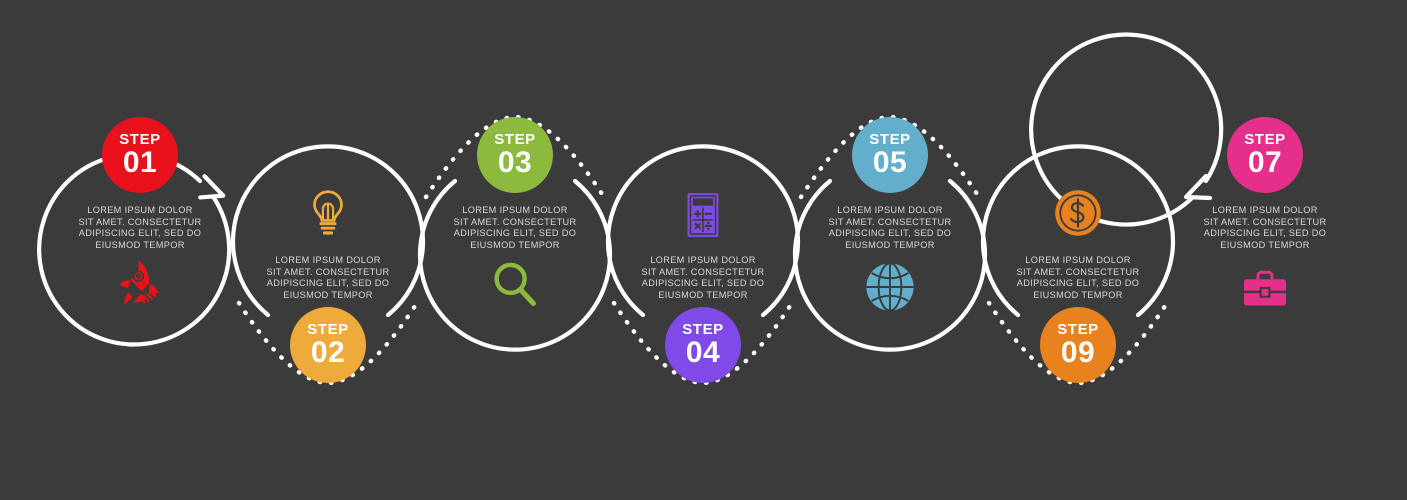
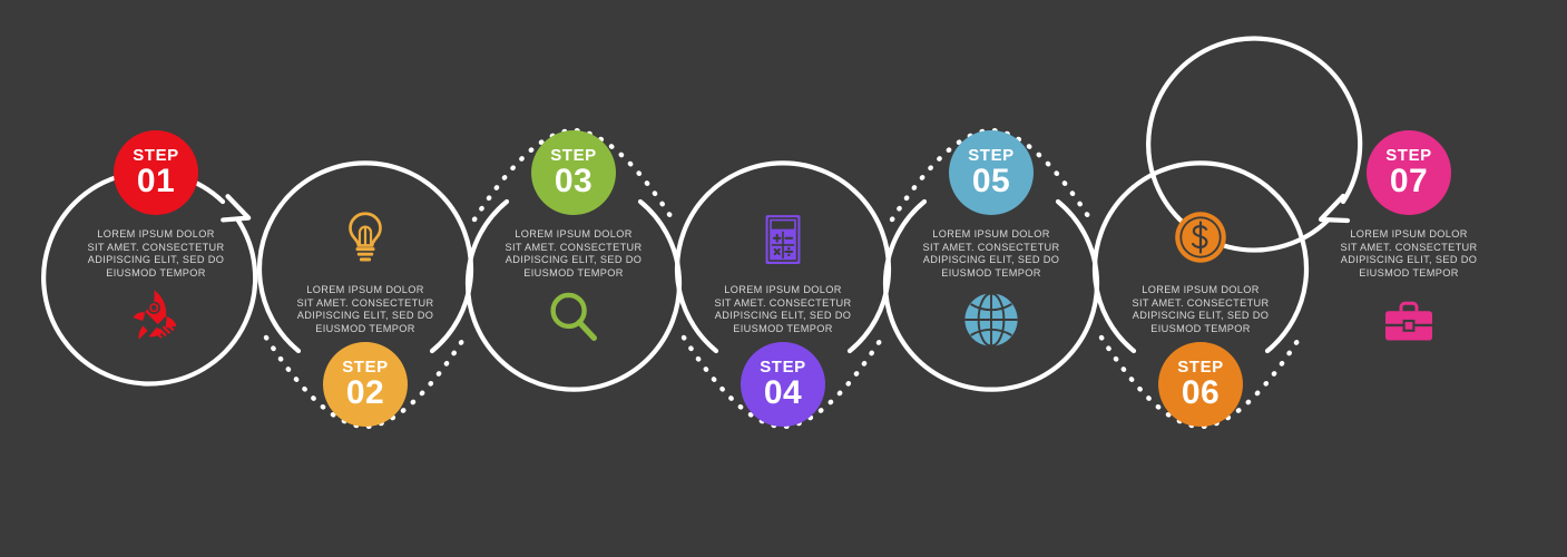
  STEP
  01
  LOREM IPSUM DOLOR
  SIT AMET. CONSECTETUR
  ADIPISCING ELIT, SED DO
  EIUSMOD TEMPOR
  STEP
  02
  LOREM IPSUM DOLOR
  SIT AMET. CONSECTETUR
  ADIPISCING ELIT, SED DO
  EIUSMOD TEMPOR
  STEP
  03
  LOREM IPSUM DOLOR
  SIT AMET. CONSECTETUR
  ADIPISCING ELIT, SED DO
  EIUSMOD TEMPOR
  STEP
  04
  LOREM IPSUM DOLOR
  SIT AMET. CONSECTETUR
  ADIPISCING ELIT, SED DO
  EIUSMOD TEMPOR
  STEP
  05
  LOREM IPSUM DOLOR
  SIT AMET. CONSECTETUR
  ADIPISCING ELIT, SED DO
  EIUSMOD TEMPOR
  STEP
- 09
+ 06
  LOREM IPSUM DOLOR
  SIT AMET. CONSECTETUR
  ADIPISCING ELIT, SED DO
  EIUSMOD TEMPOR
  STEP
  07
  LOREM IPSUM DOLOR
  SIT AMET. CONSECTETUR
  ADIPISCING ELIT, SED DO
  EIUSMOD TEMPOR
